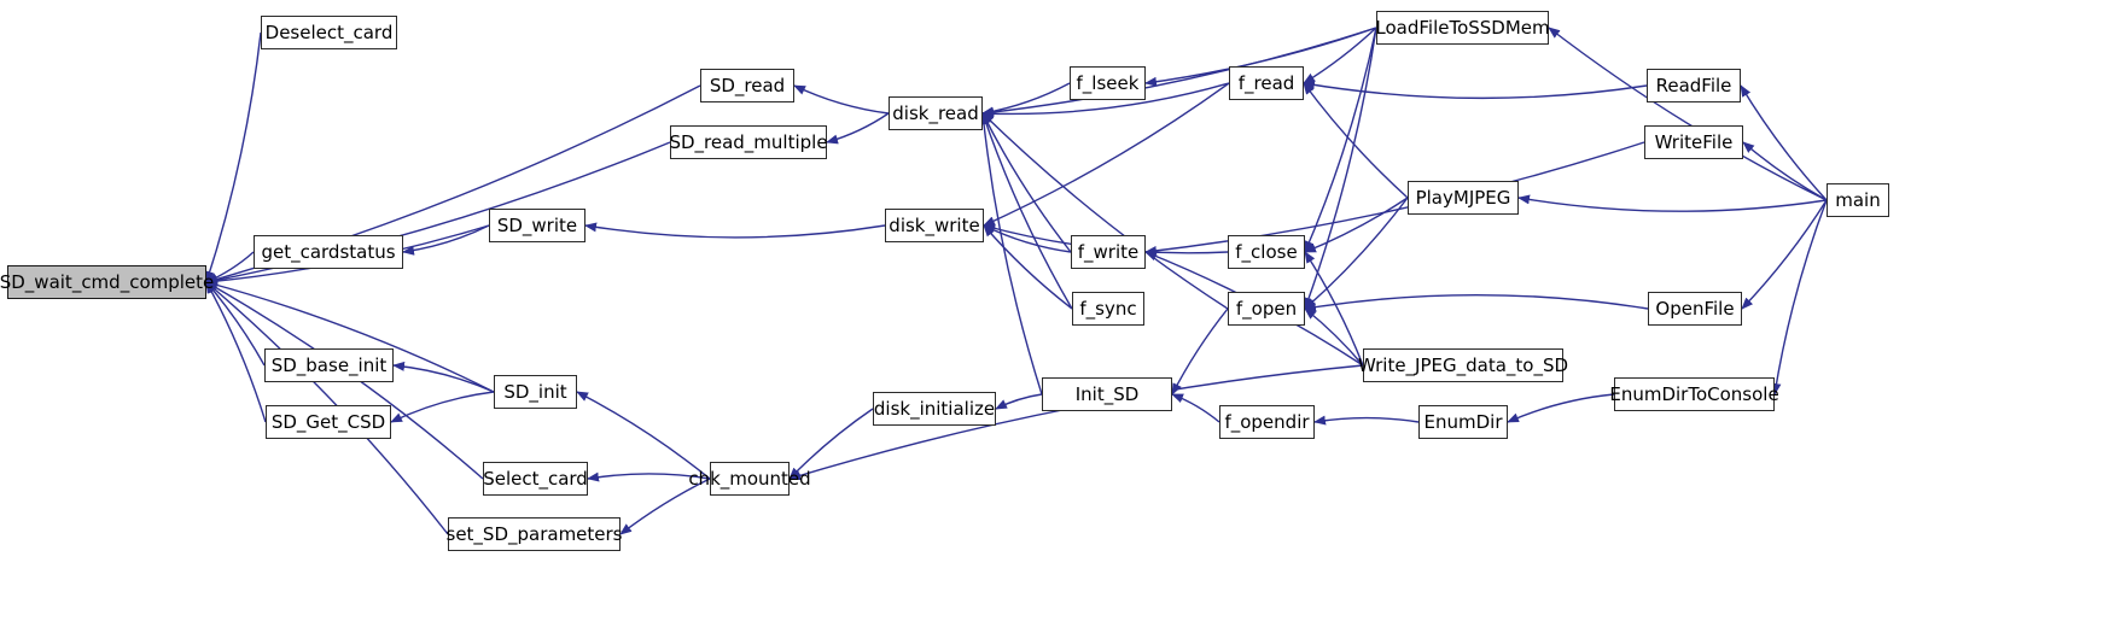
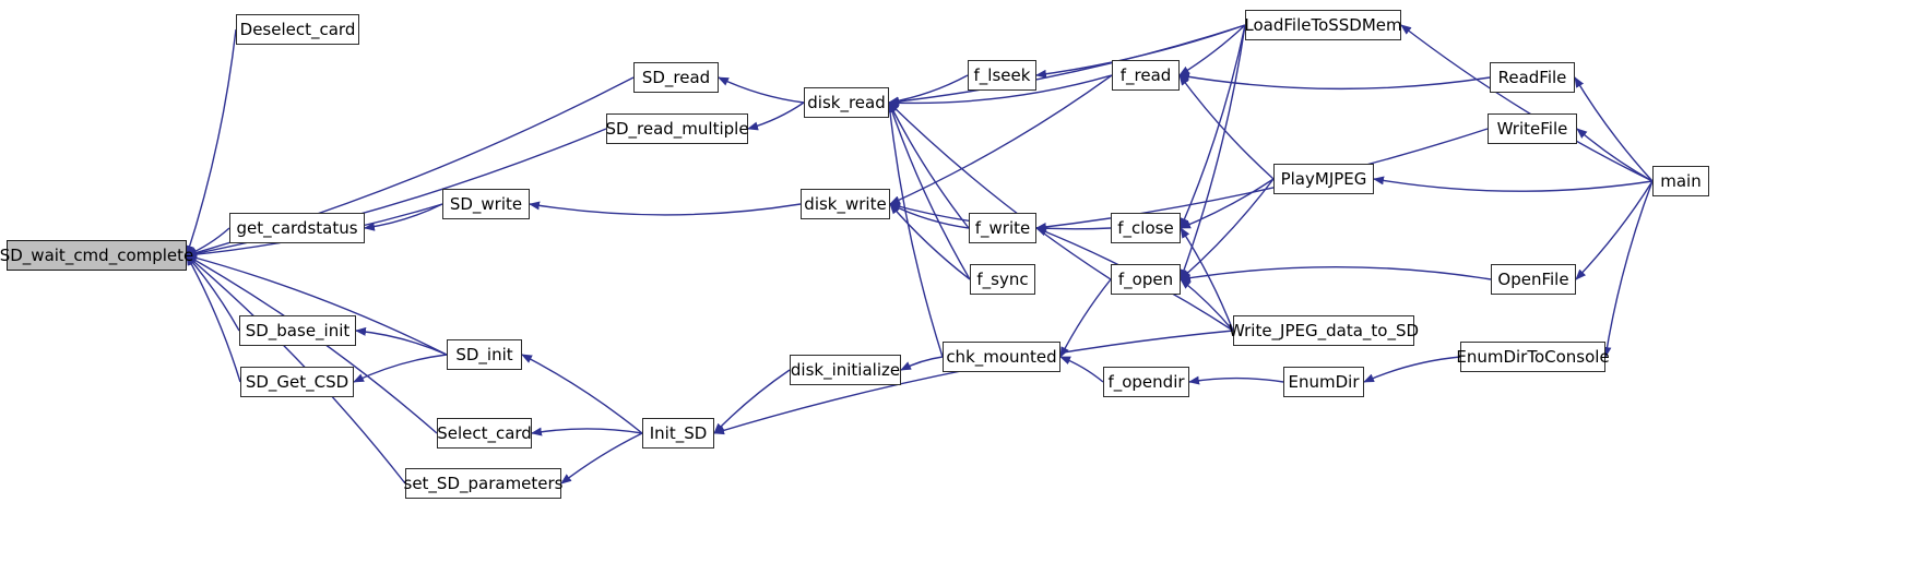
  SD_wait_cmd_complete
  Deselect_card
  get_cardstatus
  SD_base_init
  SD_Get_CSD
  Select_card
  set_SD_parameters
  SD_init
  SD_read
  SD_read_multiple
  SD_write
- chk_mounted
+ Init_SD
  disk_read
  disk_write
  disk_initialize
  f_lseek
  f_write
  f_sync
- Init_SD
+ chk_mounted
  f_read
  f_close
  f_open
  f_opendir
  LoadFileToSSDMem
  PlayMJPEG
  Write_JPEG_data_to_SD
  EnumDir
  ReadFile
  WriteFile
  OpenFile
  EnumDirToConsole
  main
